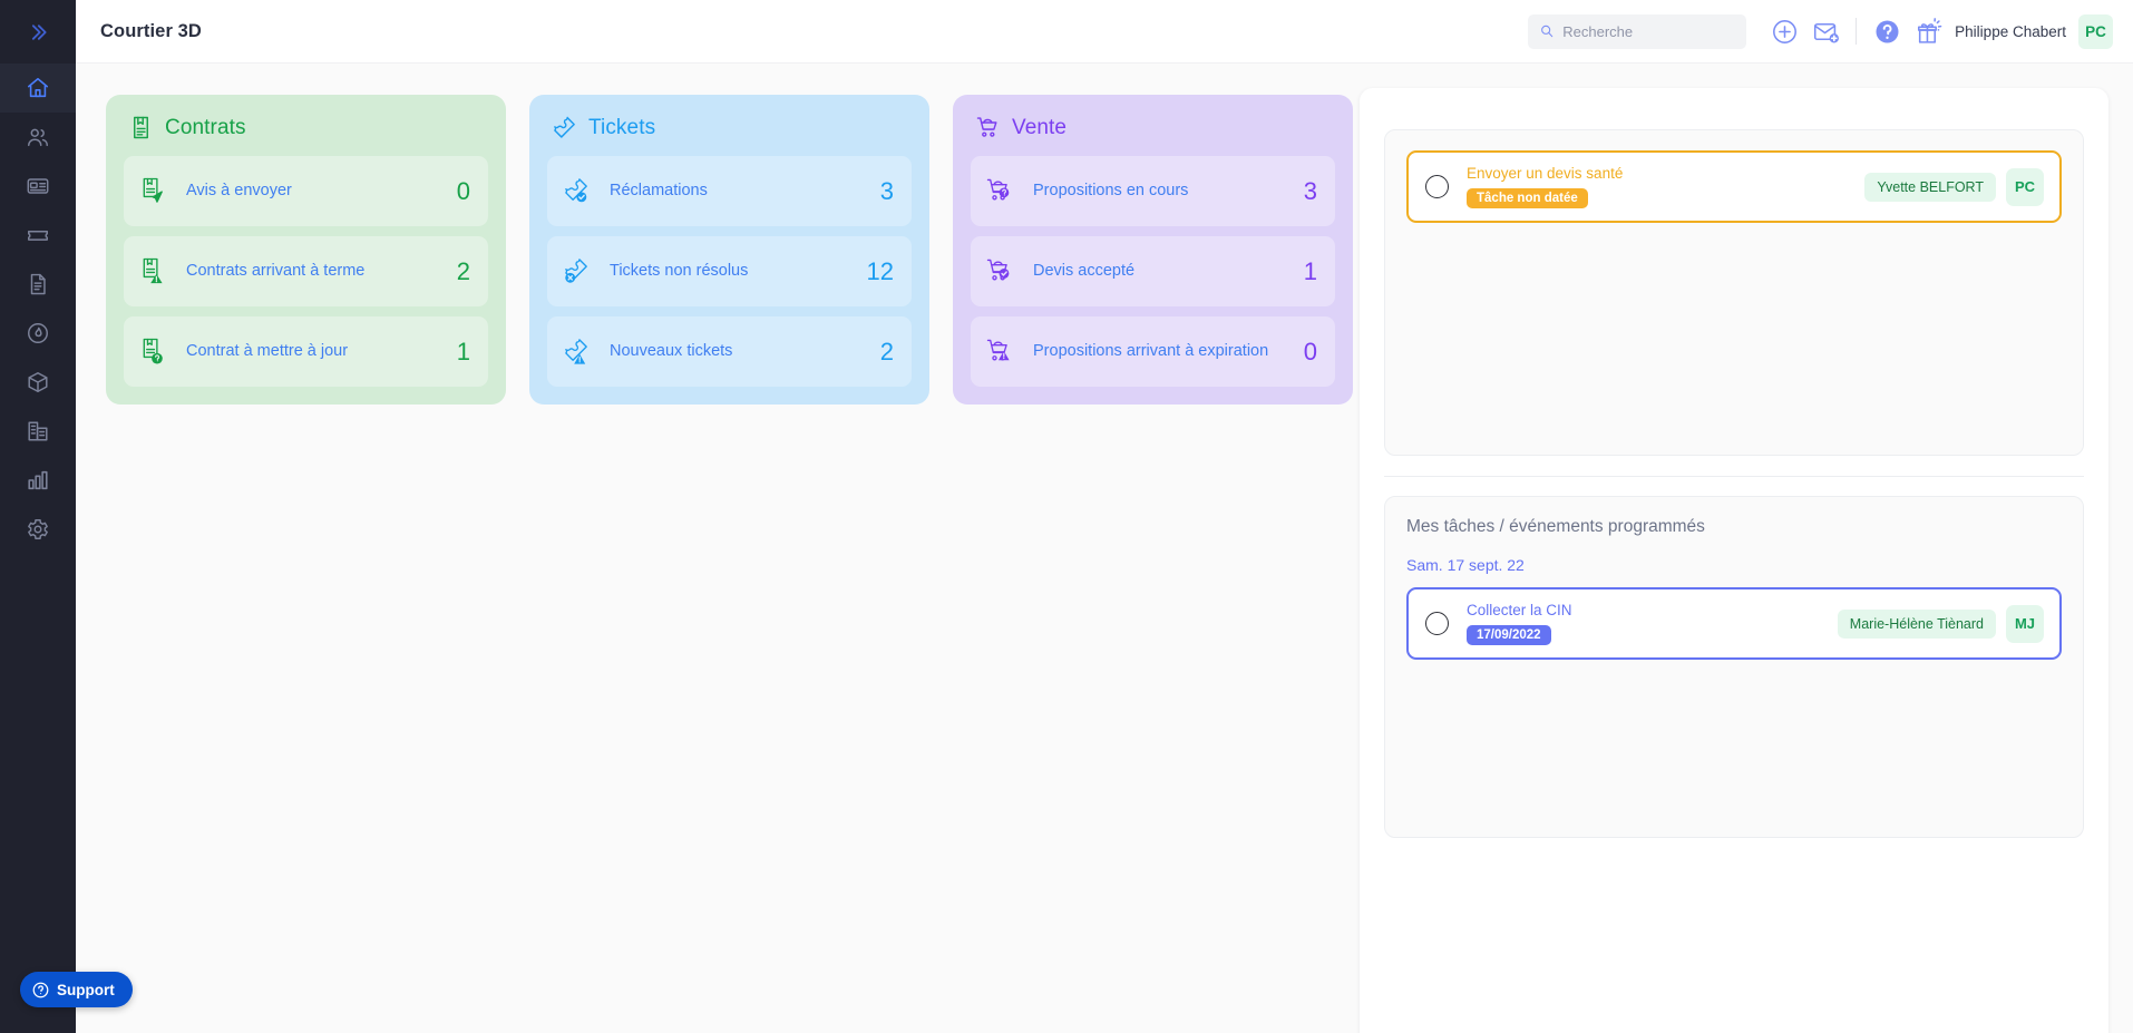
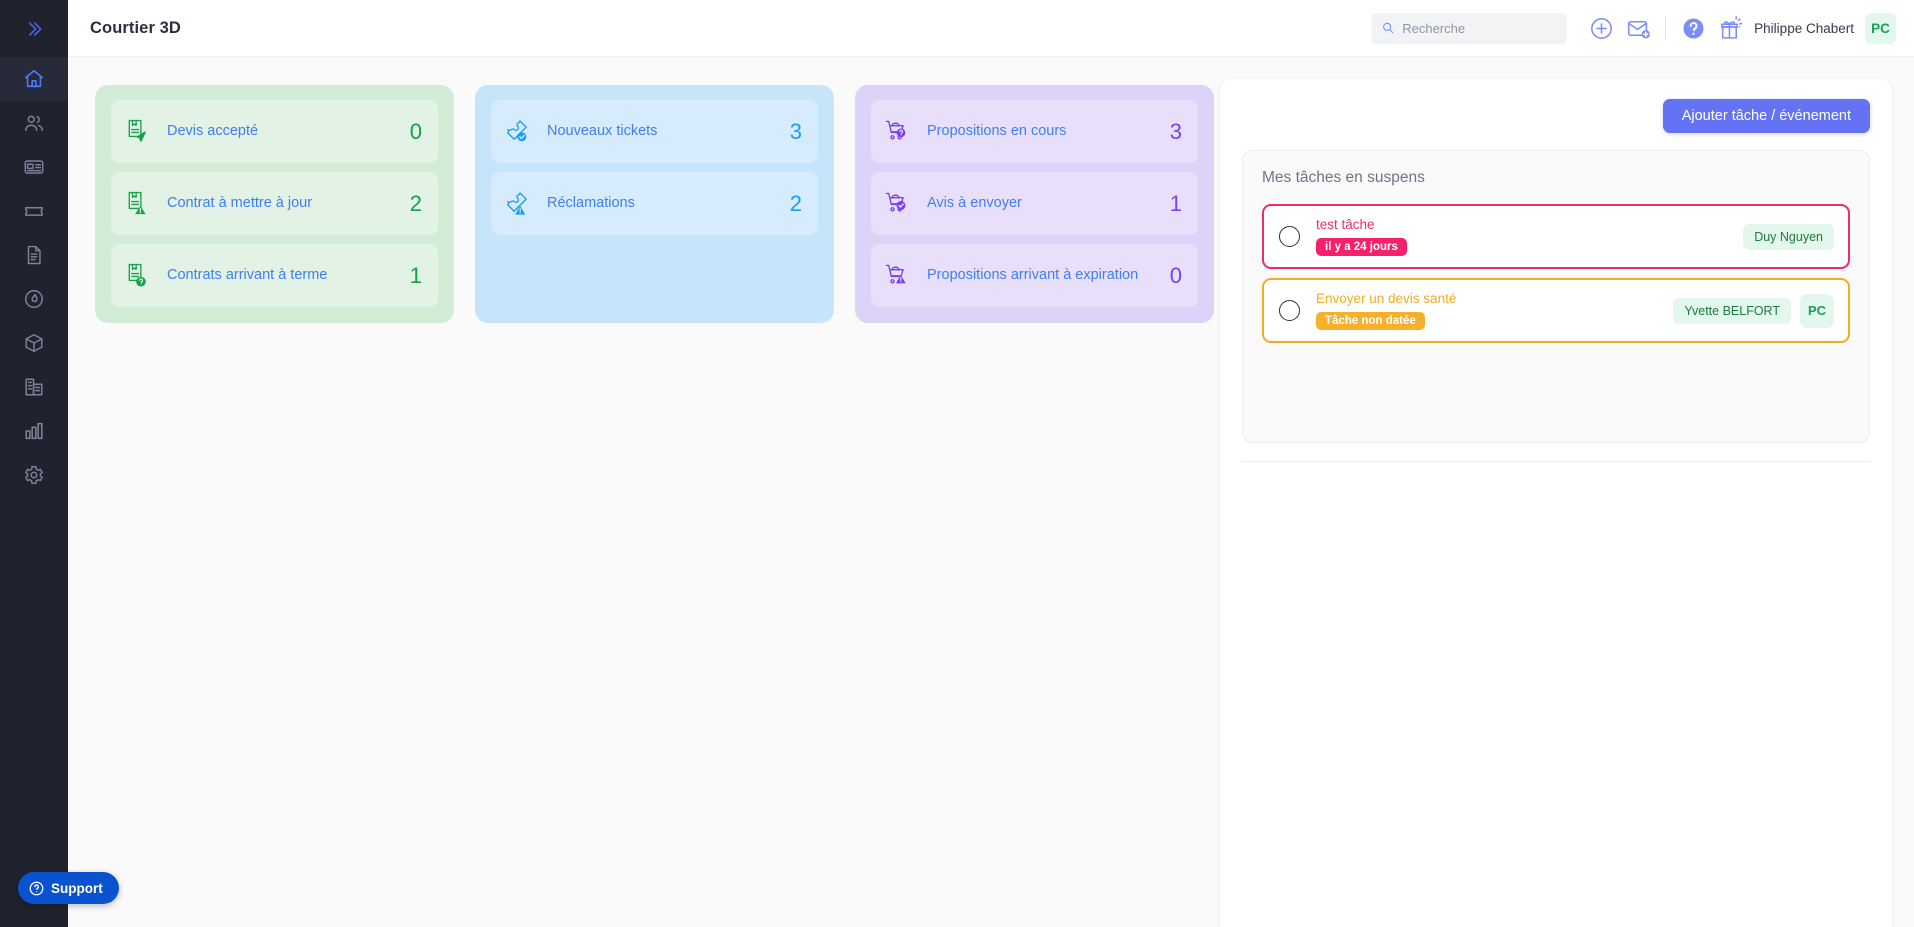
  Support
  Courtier 3D
  Recherche
  Philippe Chabert
  PC
- Contrats
- Avis à envoyer
+ Devis accepté
  0
- Contrats arrivant à terme
+ Contrat à mettre à jour
  2
- Contrat à mettre à jour
+ Contrats arrivant à terme
  1
- Tickets
- Réclamations
+ Nouveaux tickets
  3
- Tickets non résolus
- 12
- Nouveaux tickets
+ Réclamations
  2
- Vente
  Propositions en cours
  3
- Devis accepté
+ Avis à envoyer
  1
  Propositions arrivant à expiration
  0
+ Ajouter tâche / événement
+ Mes tâches en suspens
+ test tâche
+ il y a 24 jours
+ Duy Nguyen
  Envoyer un devis santé
  Tâche non datée
  Yvette BELFORT
  PC
- Mes tâches / événements programmés
- Sam. 17 sept. 22
- Collecter la CIN
- 17/09/2022
- Marie-Hélène Tiènard
- MJ
